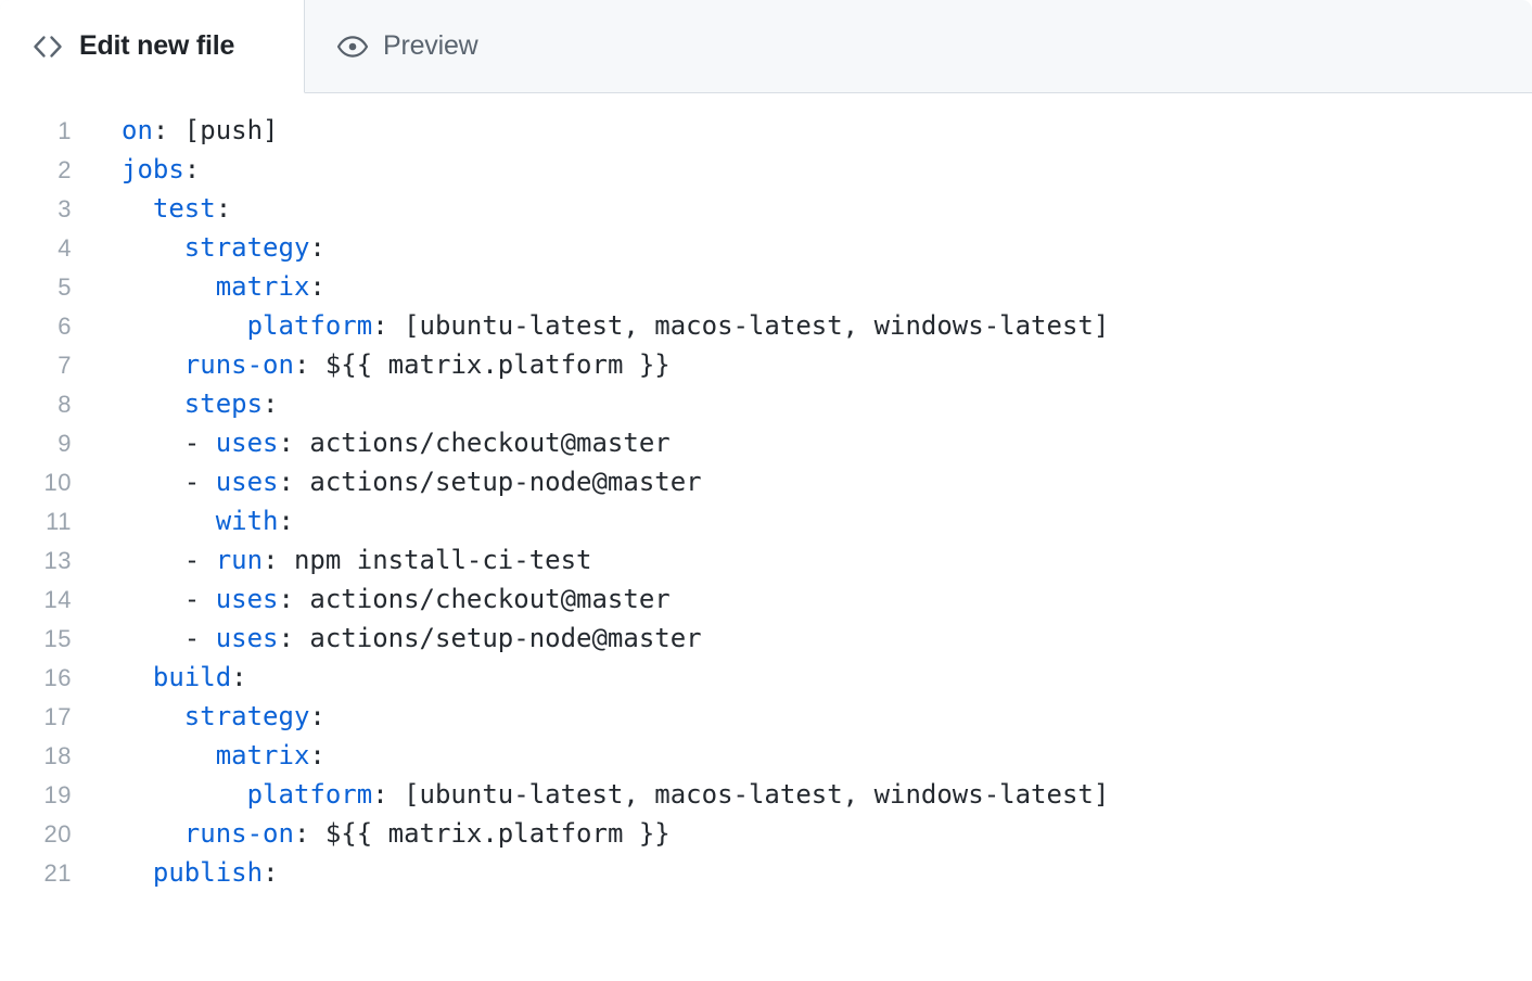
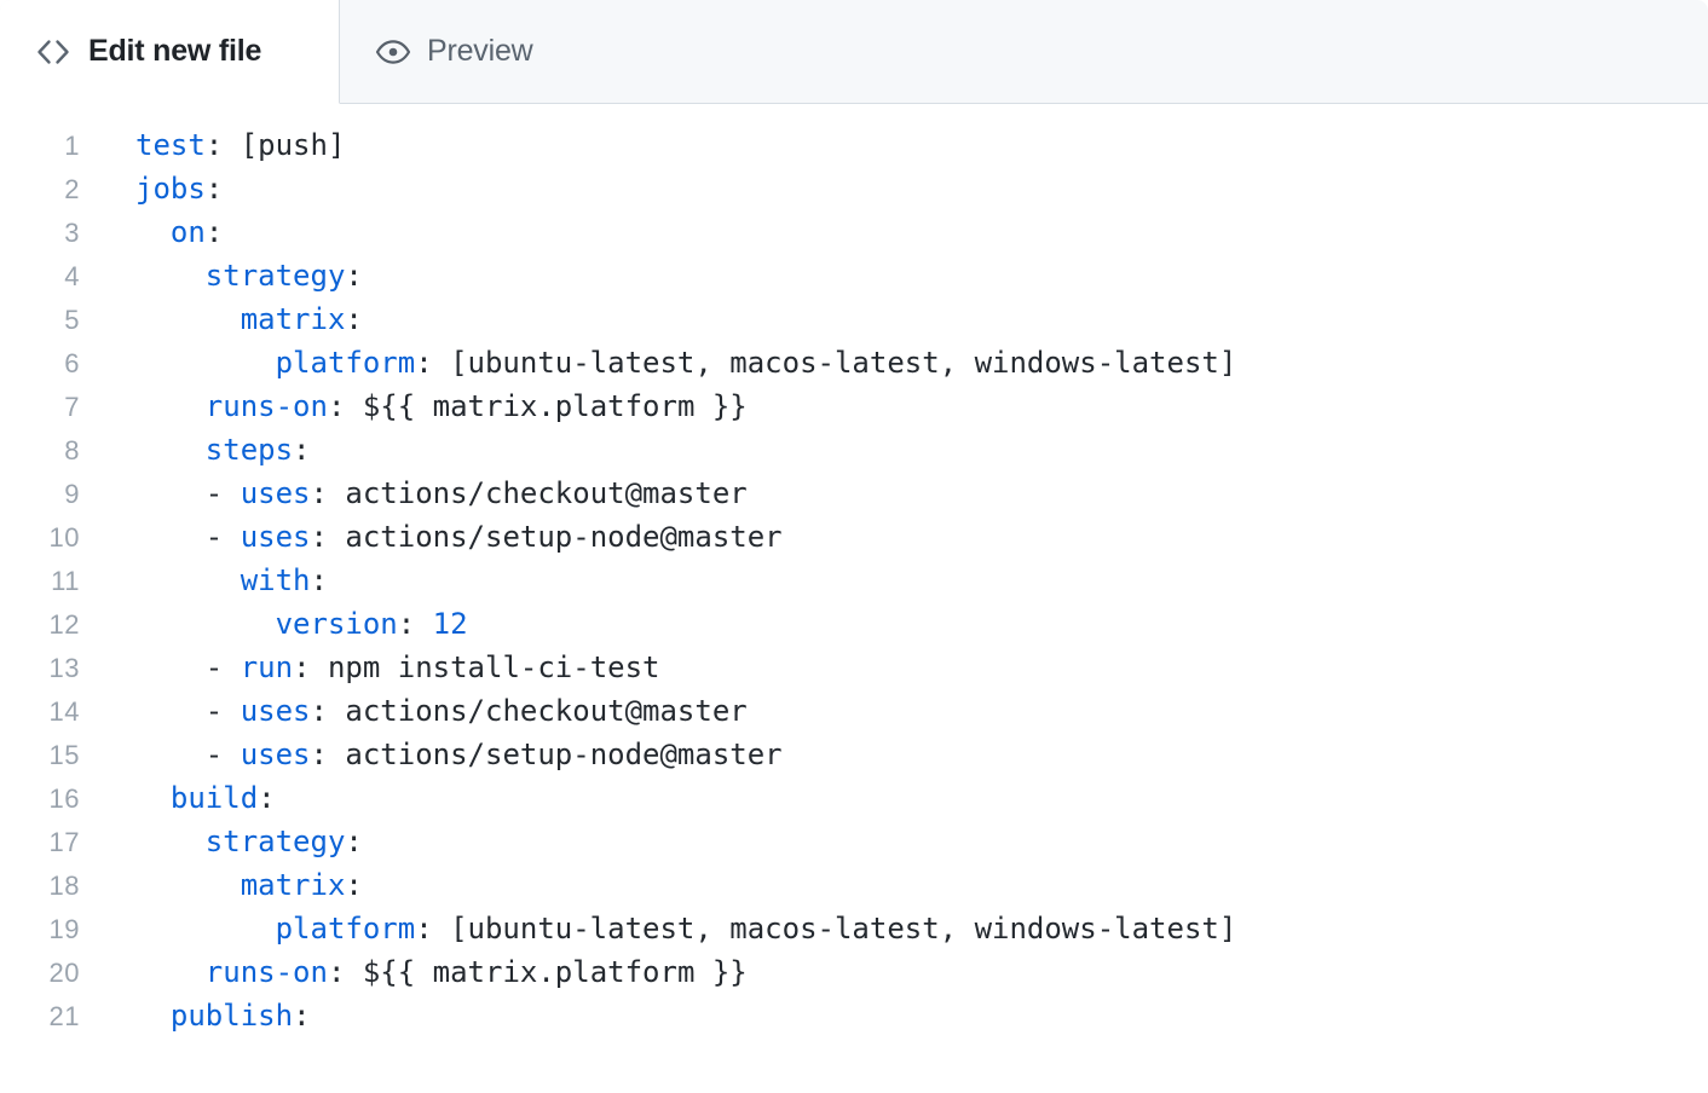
  Edit new file
  Preview
  1
- on: [push]
+ test: [push]
  2
  jobs:
  3
- test:
+ on:
  4
  strategy:
  5
  matrix:
  6
  platform: [ubuntu-latest, macos-latest, windows-latest]
  7
  runs-on: ${{ matrix.platform }}
  8
  steps:
  9
  - uses: actions/checkout@master
  10
  - uses: actions/setup-node@master
  11
  with:
+ 12
+ version: 12
  13
  - run: npm install-ci-test
  14
  - uses: actions/checkout@master
  15
  - uses: actions/setup-node@master
  16
  build:
  17
  strategy:
  18
  matrix:
  19
  platform: [ubuntu-latest, macos-latest, windows-latest]
  20
  runs-on: ${{ matrix.platform }}
  21
  publish:
